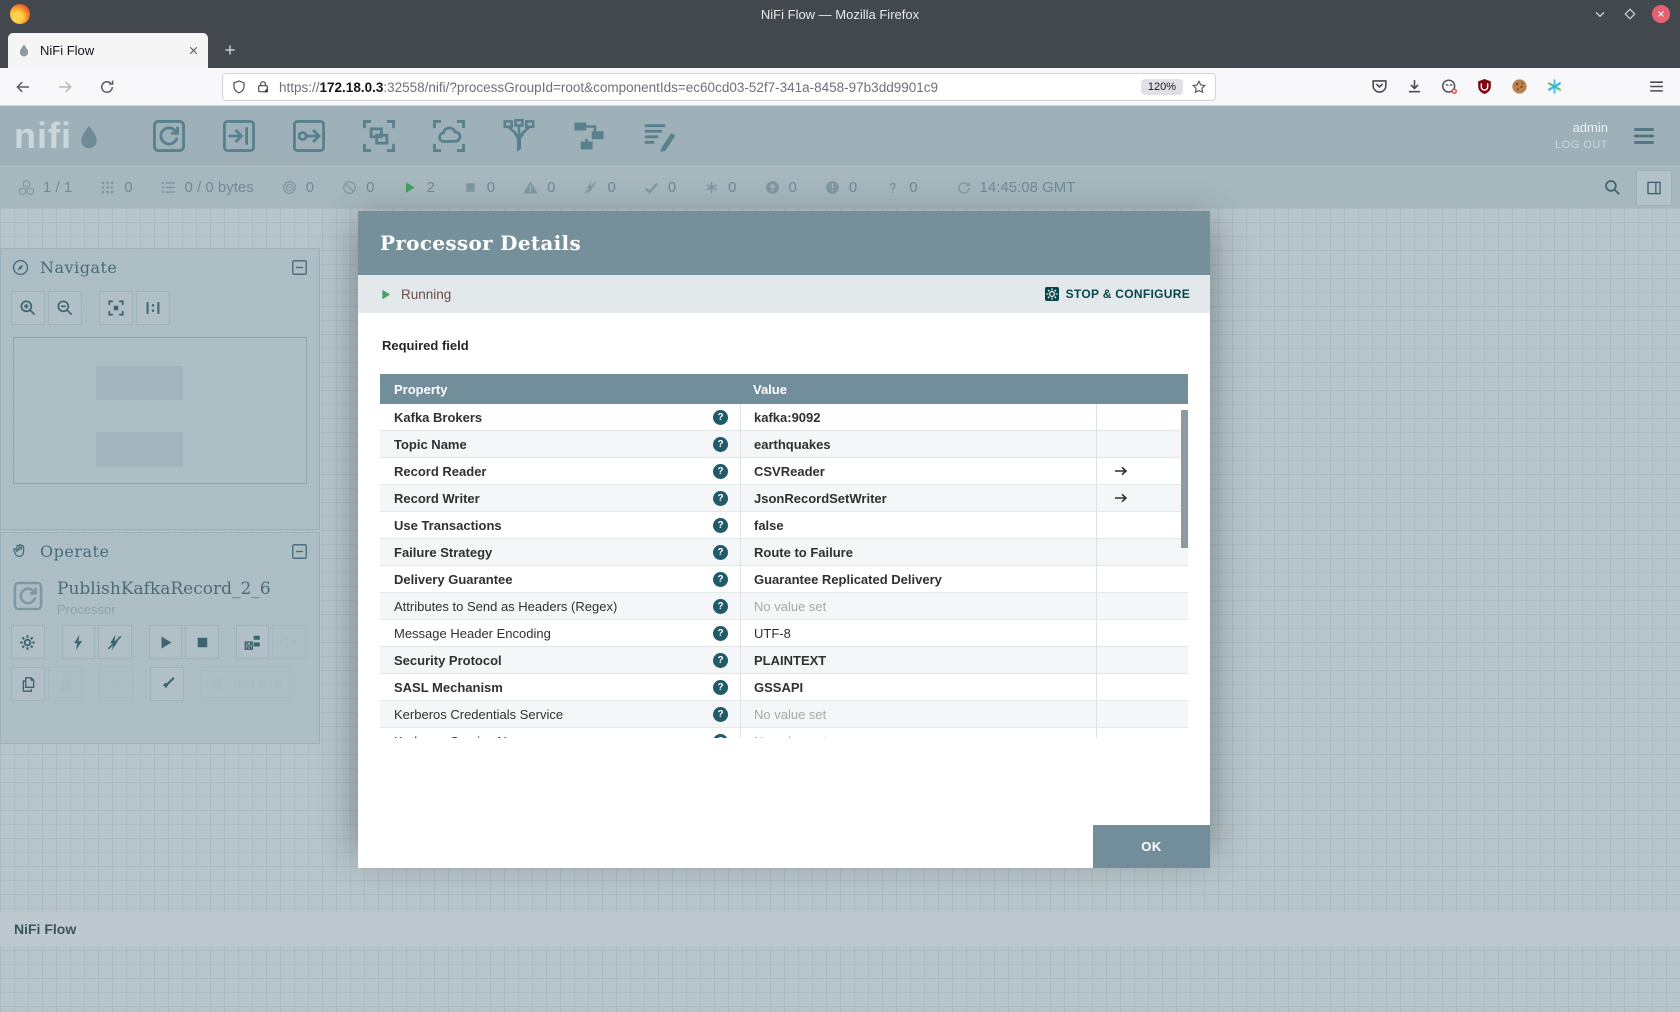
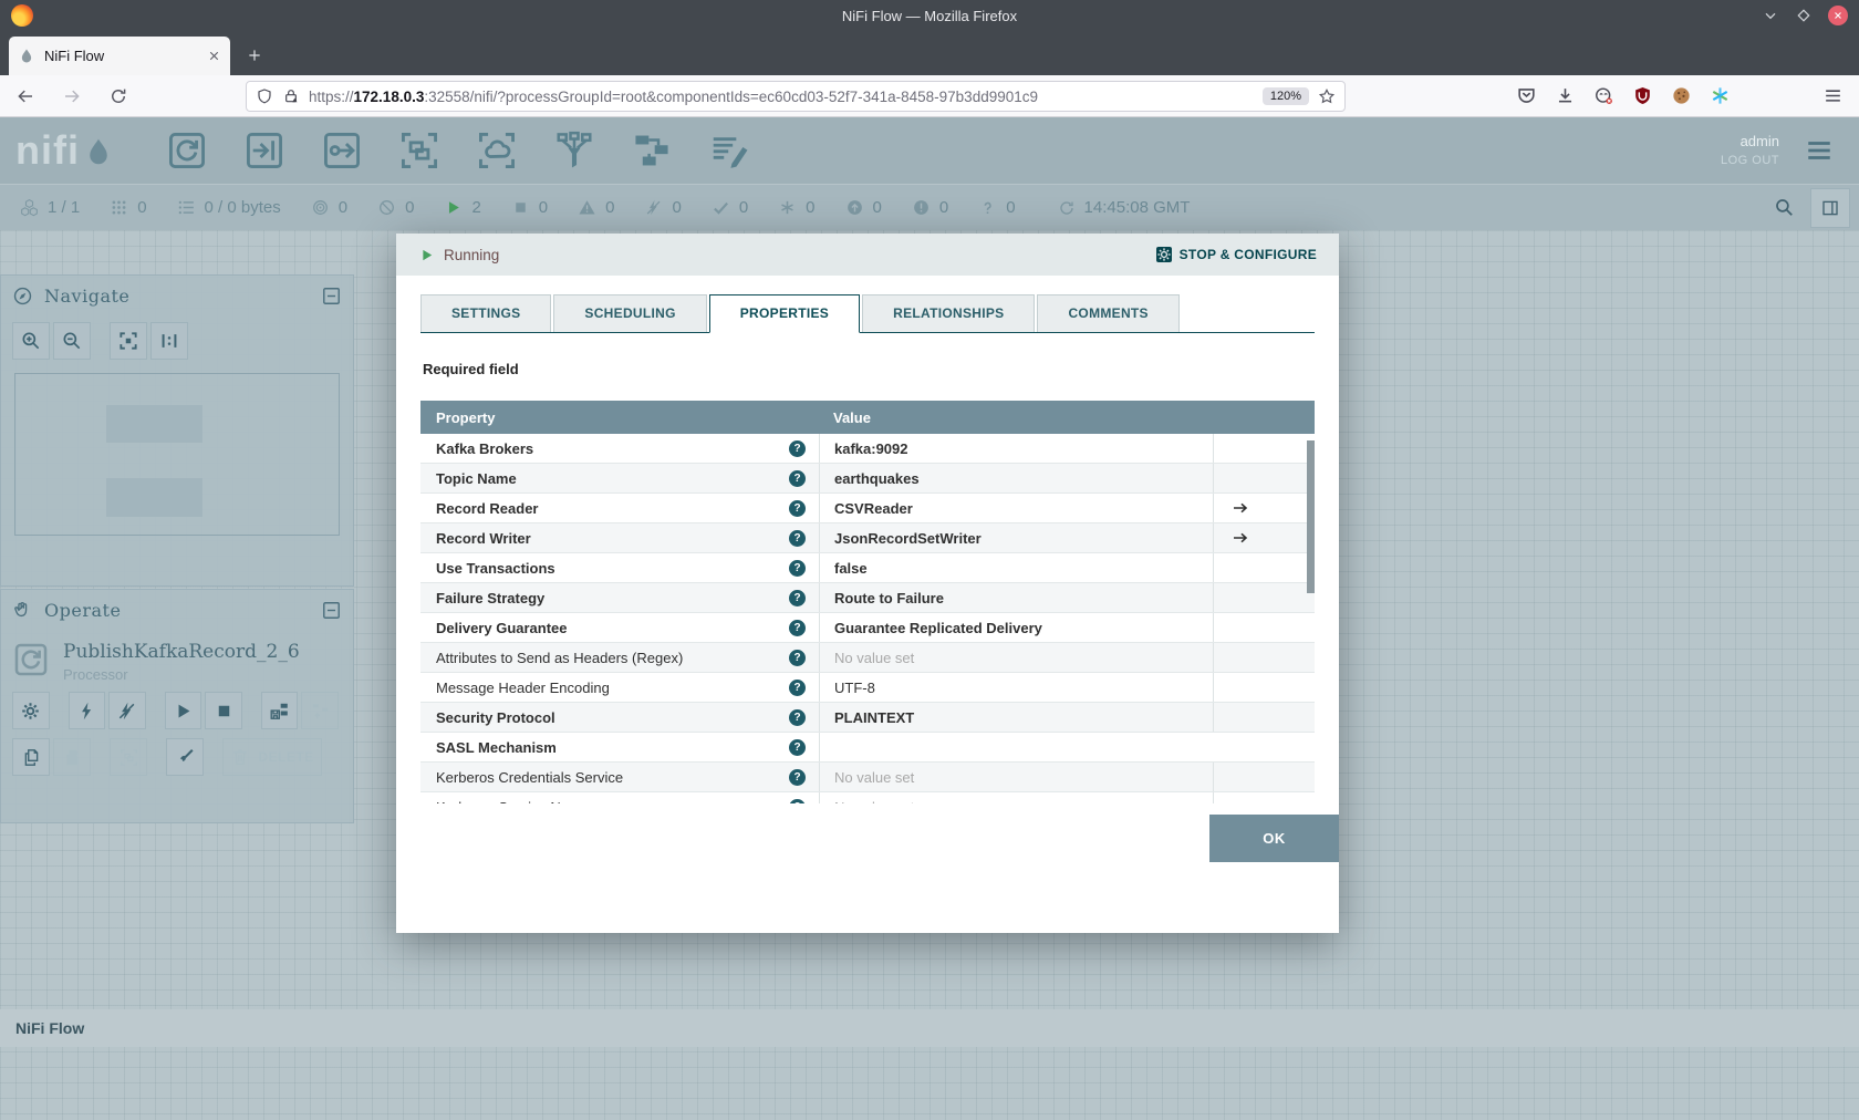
  NiFi Flow — Mozilla Firefox
  NiFi Flow
  https://172.18.0.3:32558/nifi/?processGroupId=root&componentIds=ec60cd03-52f7-341a-8458-97b3dd9901c9
  120%
  nifi
  admin
  LOG OUT
  1 / 1
  0
  0 / 0 bytes
  0
  0
  2
  0
  0
  0
  0
  0
  0
  0
  0
  14:45:08 GMT
  Navigate
  Operate
  PublishKafkaRecord_2_6
  Processor
  NiFi Flow
- Processor Details
  Running
  STOP & CONFIGURE
+ SETTINGS
+ SCHEDULING
+ PROPERTIES
+ RELATIONSHIPS
+ COMMENTS
  Required field
  Property
  Value
  Kafka Brokers
  ?
  kafka:9092
  Topic Name
  ?
  earthquakes
  Record Reader
  ?
  CSVReader
  Record Writer
  ?
  JsonRecordSetWriter
  Use Transactions
  ?
  false
  Failure Strategy
  ?
  Route to Failure
  Delivery Guarantee
  ?
  Guarantee Replicated Delivery
  Attributes to Send as Headers (Regex)
  ?
  No value set
  Message Header Encoding
  ?
  UTF-8
  Security Protocol
  ?
  PLAINTEXT
  SASL Mechanism
  ?
- GSSAPI
  Kerberos Credentials Service
  ?
  No value set
  OK
